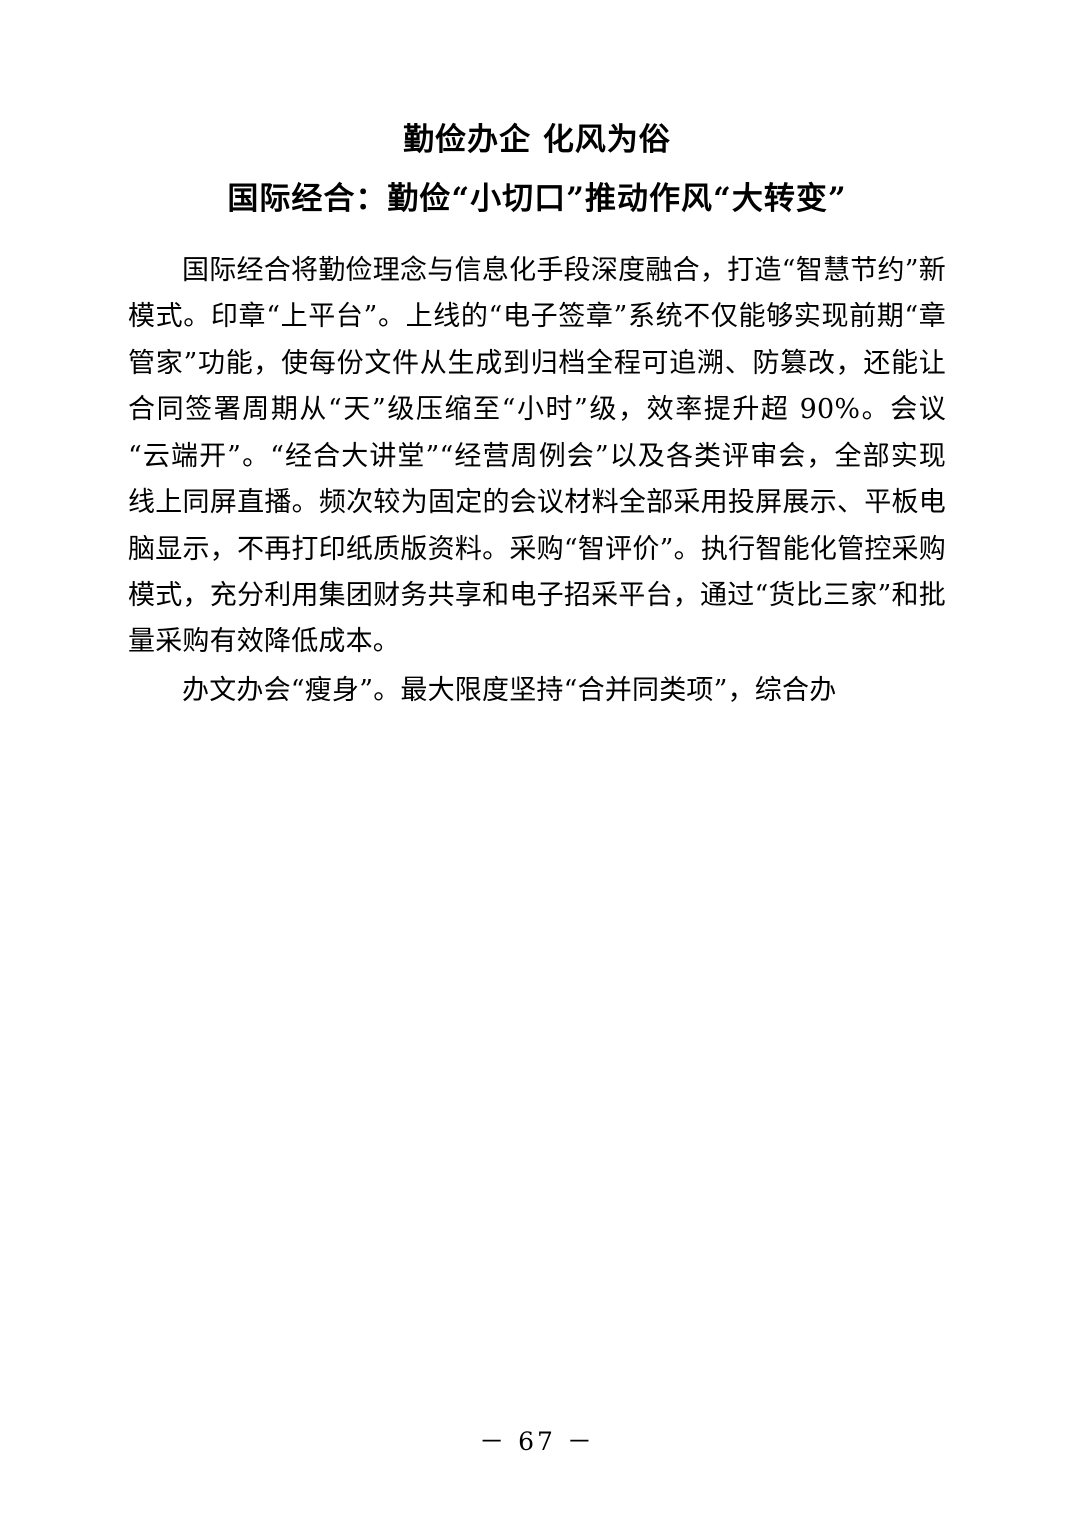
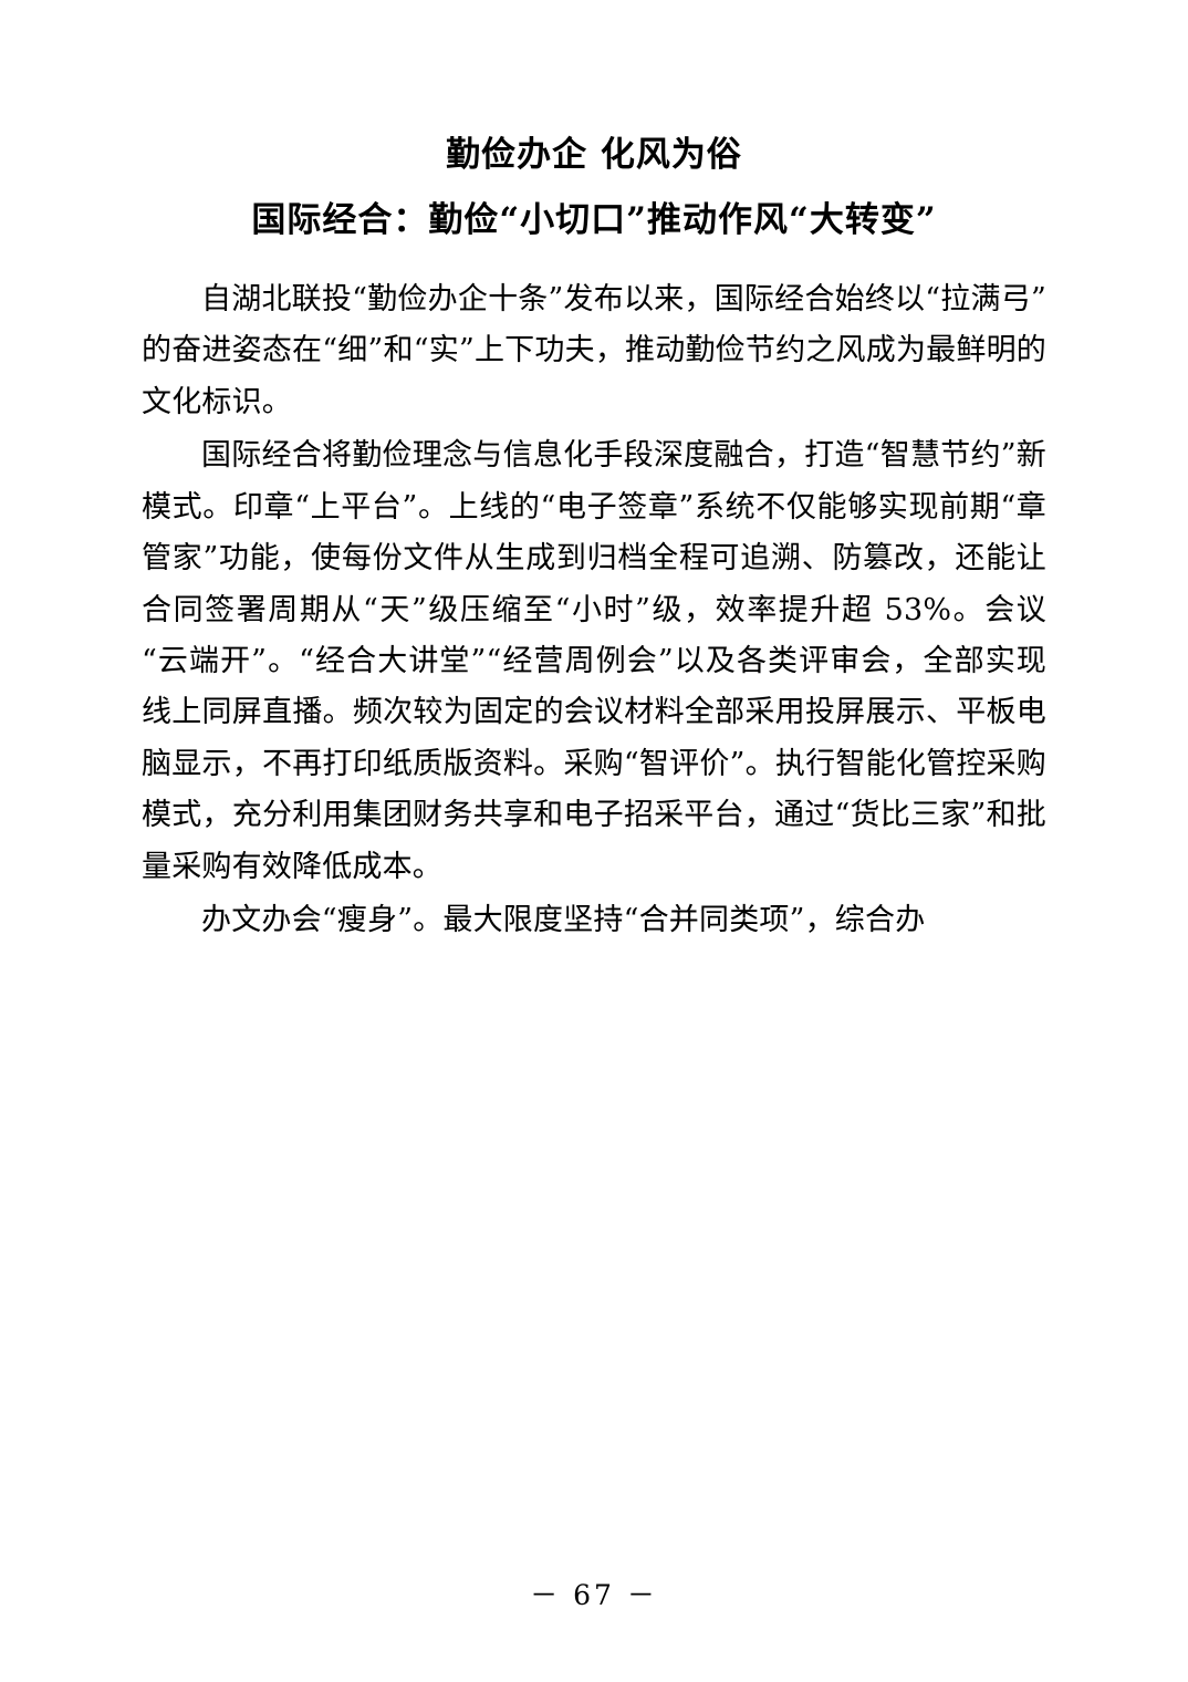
  勤俭办企 化风为俗
  国际经合：勤俭“小切口”推动作风“大转变”
+ 自湖北联投“勤俭办企十条”发布以来，国际经合始终以“拉满弓”的奋进姿态在“细”和“实”上下功夫，推动勤俭节约之风成为最鲜明的文化标识。
- 国际经合将勤俭理念与信息化手段深度融合，打造“智慧节约”新模式。印章“上平台”。上线的“电子签章”系统不仅能够实现前期“章管家”功能，使每份文件从生成到归档全程可追溯、防篡改，还能让合同签署周期从“天”级压缩至“小时”级，效率提升超 90%。会议“云端开”。“经合大讲堂”“经营周例会”以及各类评审会，全部实现线上同屏直播。频次较为固定的会议材料全部采用投屏展示、平板电脑显示，不再打印纸质版资料。采购“智评价”。执行智能化管控采购模式，充分利用集团财务共享和电子招采平台，通过“货比三家”和批量采购有效降低成本。
+ 国际经合将勤俭理念与信息化手段深度融合，打造“智慧节约”新模式。印章“上平台”。上线的“电子签章”系统不仅能够实现前期“章管家”功能，使每份文件从生成到归档全程可追溯、防篡改，还能让合同签署周期从“天”级压缩至“小时”级，效率提升超 53%。会议“云端开”。“经合大讲堂”“经营周例会”以及各类评审会，全部实现线上同屏直播。频次较为固定的会议材料全部采用投屏展示、平板电脑显示，不再打印纸质版资料。采购“智评价”。执行智能化管控采购模式，充分利用集团财务共享和电子招采平台，通过“货比三家”和批量采购有效降低成本。
  办文办会“瘦身”。最大限度坚持“合并同类项”，综合办
  － 67 －
